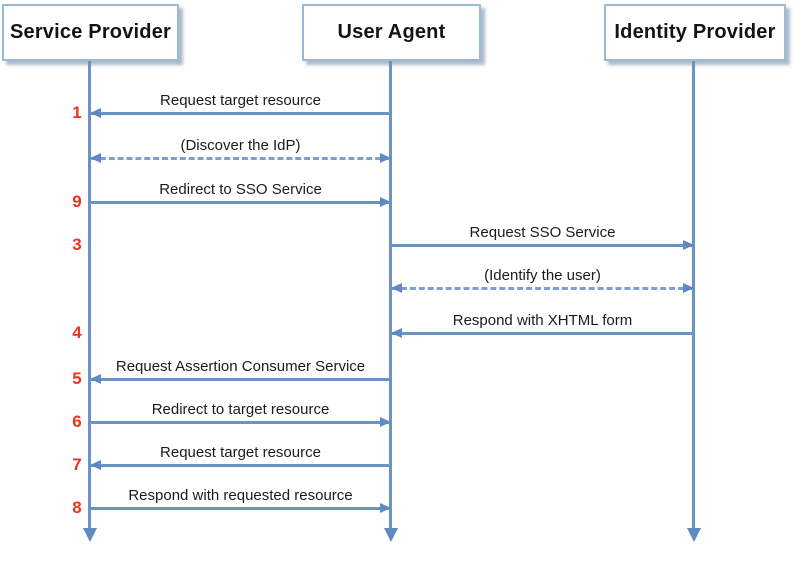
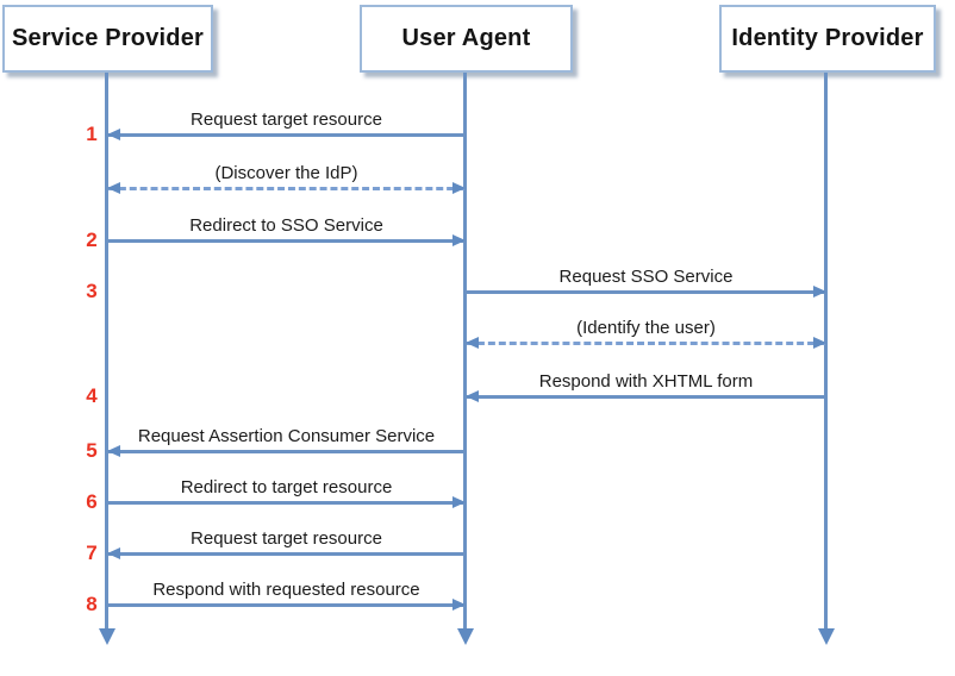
  Service Provider
  User Agent
  Identity Provider
  1
- 9
+ 2
  3
  4
  5
  6
  7
  8
  Request target resource
  (Discover the IdP)
  Redirect to SSO Service
  Request SSO Service
  (Identify the user)
  Respond with XHTML form
  Request Assertion Consumer Service
  Redirect to target resource
  Request target resource
  Respond with requested resource
